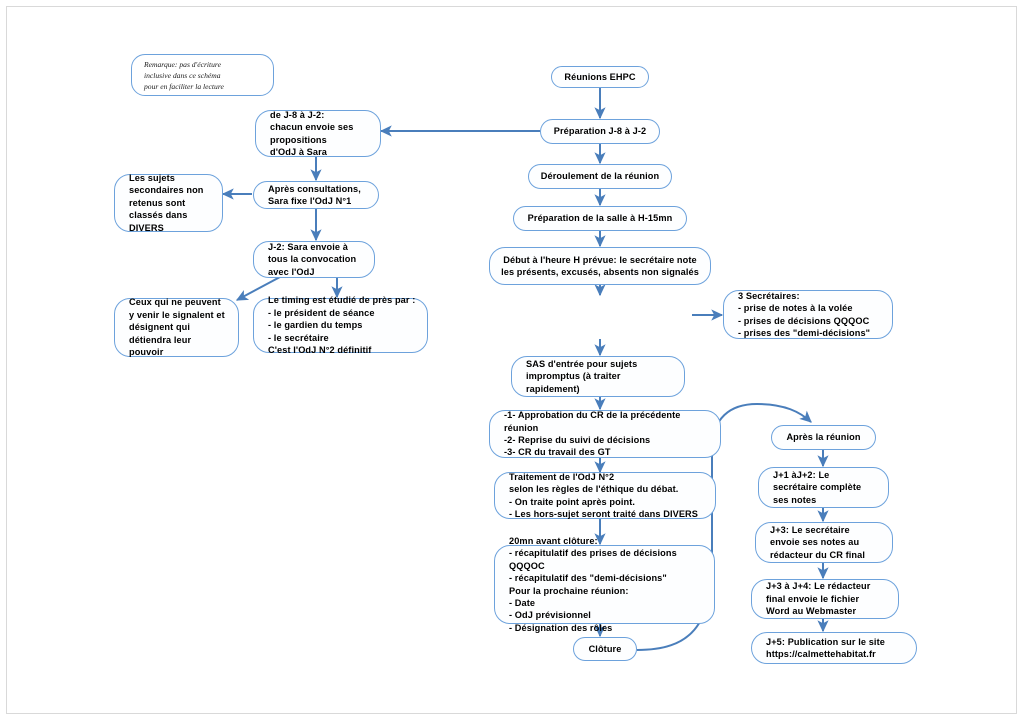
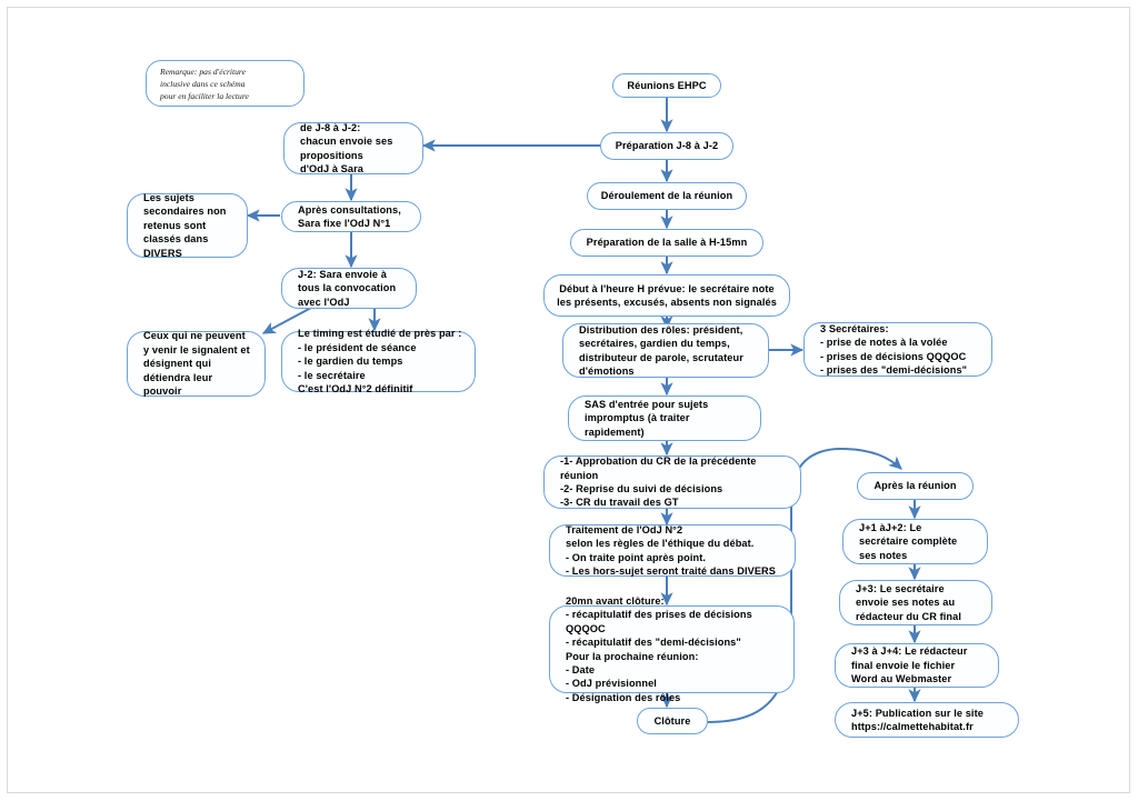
  Remarque: pas d'écriture
  inclusive dans ce schéma
  pour en faciliter la lecture
  Réunions EHPC
  Préparation J-8 à J-2
  Déroulement de la réunion
  Préparation de la salle à H-15mn
  Début à l'heure H prévue: le secrétaire note
  les présents, excusés, absents non signalés
+ Distribution des rôles: président,
+ secrétaires, gardien du temps,
+ distributeur de parole, scrutateur
+ d'émotions
  SAS d'entrée pour sujets
  impromptus (à traiter
  rapidement)
  -1- Approbation du CR de la précédente
  réunion
  -2- Reprise du suivi de décisions
  -3- CR du travail des GT
  Traitement de l'OdJ N°2
  selon les règles de l'éthique du débat.
  - On traite point après point.
  - Les hors-sujet seront traité dans DIVERS
  20mn avant clôture:
  - récapitulatif des prises de décisions QQQOC
  - récapitulatif des "demi-décisions"
  Pour la prochaine réunion:
  - Date
  - OdJ prévisionnel
  - Désignation des rôles
  Clôture
  3 Secrétaires:
  - prise de notes à la volée
  - prises de décisions QQQOC
  - prises des "demi-décisions"
  de J-8 à J-2:
  chacun envoie ses
  propositions
  d'OdJ à Sara
  Après consultations,
  Sara fixe l'OdJ N°1
  Les sujets
  secondaires non
  retenus sont
  classés dans
  DIVERS
  J-2: Sara envoie à
  tous la convocation
  avec l'OdJ
  Ceux qui ne peuvent
  y venir le signalent et
  désignent qui
  détiendra leur
  pouvoir
  Le timing est étudié de près par :
  - le président de séance
  - le gardien du temps
  - le secrétaire
  C'est l'OdJ N°2 définitif
  Après la réunion
  J+1 àJ+2: Le
  secrétaire complète
  ses notes
  J+3: Le secrétaire
  envoie ses notes au
  rédacteur du CR final
  J+3 à J+4: Le rédacteur
  final envoie le fichier
  Word au Webmaster
  J+5: Publication sur le site
  https://calmettehabitat.fr
